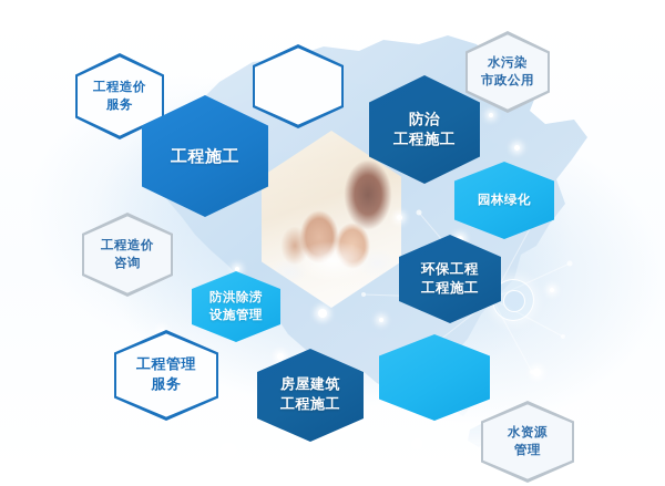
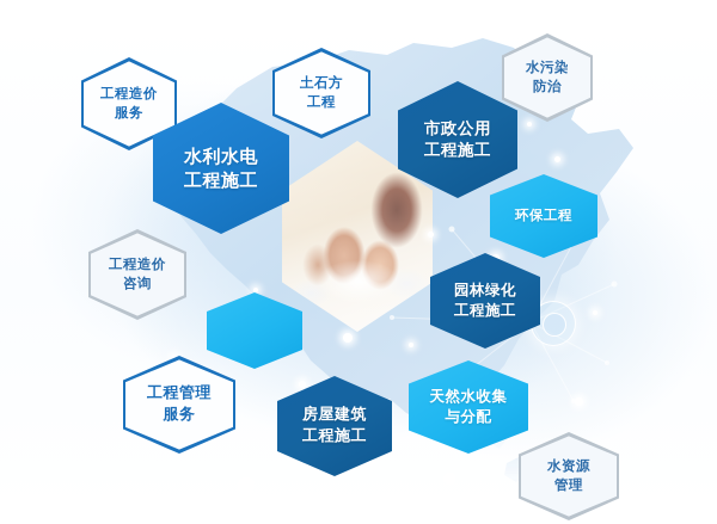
  工程造价
  服务
+ 土石方
+ 工程
+ 水利水电
  工程施工
- 防治
+ 市政公用
  工程施工
  水污染
- 市政公用
+ 防治
- 园林绿化
+ 环保工程
  工程造价
  咨询
- 环保工程
+ 园林绿化
  工程施工
- 防洪除涝
- 设施管理
  工程管理
  服务
  房屋建筑
  工程施工
+ 天然水收集
+ 与分配
  水资源
  管理
